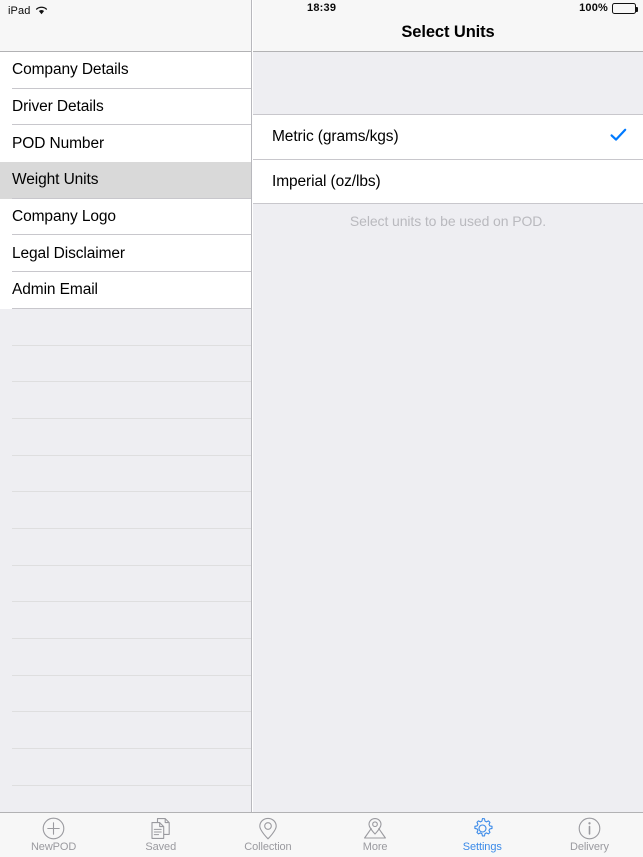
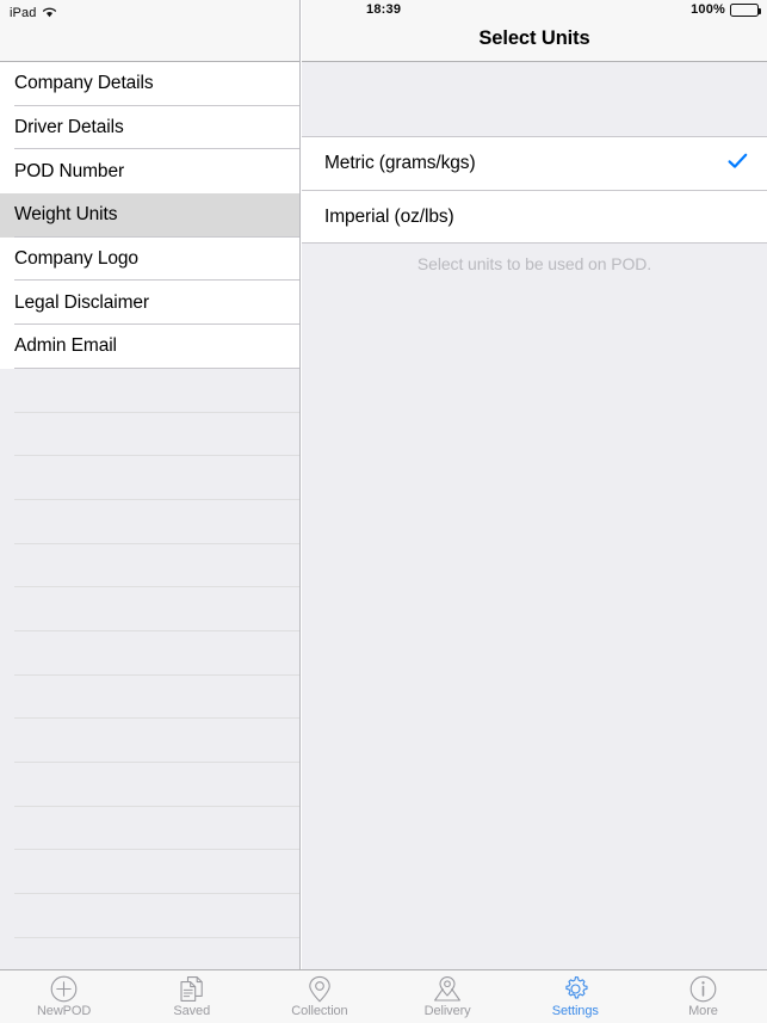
  Company Details
  Driver Details
  POD Number
  Weight Units
  Company Logo
  Legal Disclaimer
  Admin Email
  Select Units
  Metric (grams/kgs)
  Imperial (oz/lbs)
  Select units to be used on POD.
  iPad
  18:39
  100%
  NewPOD
  Saved
  Collection
- More
+ Delivery
  Settings
- Delivery
+ More
